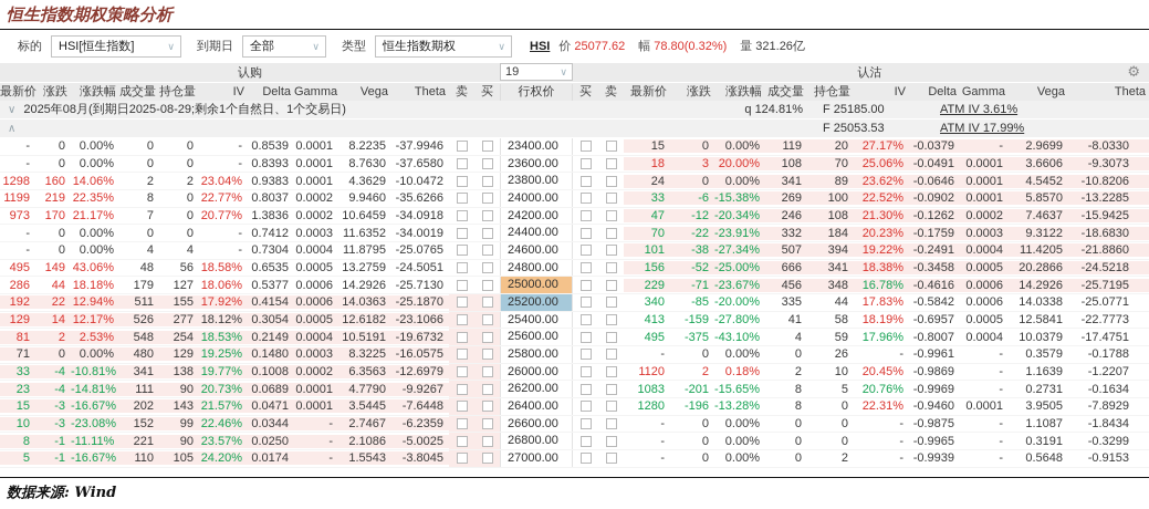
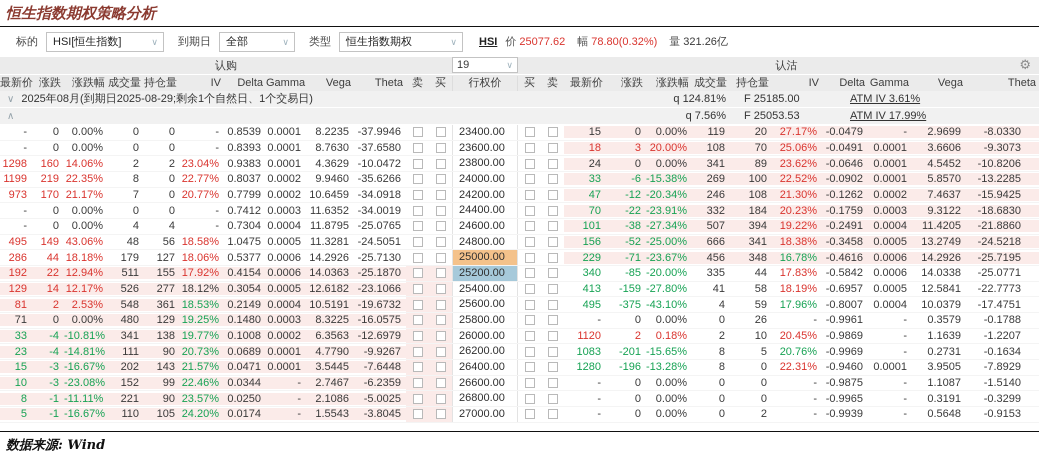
  恒生指数期权策略分析
  标的
  HSI[恒生指数]
  ∨
  到期日
  全部
  ∨
  类型
  恒生指数期权
  ∨
  HSI
  价
  25077.62
  幅
  78.80(0.32%)
  量
  321.26亿
  认购
  19
  ∨
  认沽
  ⚙
  最新价
  涨跌
  涨跌幅
  成交量
  持仓量
  IV
  Delta
  Gamma
  Vega
  Theta
  卖
  买
  行权价
  买
  卖
  最新价
  涨跌
  涨跌幅
  成交量
  持仓量
  IV
  Delta
  Gamma
  Vega
  Theta
  ∨
  2025年08月(到期日2025-08-29;剩余1个自然日、1个交易日)
  q 124.81%
  F 25185.00
  ATM IV 3.61%
  ∧
+ q 7.56%
  F 25053.53
  ATM IV 17.99%
  -
  0
  0.00%
  0
  0
  -
  0.8539
  0.0001
  8.2235
  -37.9946
  23400.00
  15
  0
  0.00%
  119
  20
  27.17%
- -0.0379
+ -0.0479
  -
  2.9699
  -8.0330
  -
  0
  0.00%
  0
  0
  -
  0.8393
  0.0001
  8.7630
  -37.6580
  23600.00
  18
  3
  20.00%
  108
  70
  25.06%
  -0.0491
  0.0001
  3.6606
  -9.3073
  1298
  160
  14.06%
  2
  2
  23.04%
  0.9383
  0.0001
  4.3629
  -10.0472
  23800.00
  24
  0
  0.00%
  341
  89
  23.62%
  -0.0646
  0.0001
  4.5452
  -10.8206
  1199
  219
  22.35%
  8
  0
  22.77%
  0.8037
  0.0002
  9.9460
  -35.6266
  24000.00
  33
  -6
  -15.38%
  269
  100
  22.52%
  -0.0902
  0.0001
  5.8570
  -13.2285
  973
  170
  21.17%
  7
  0
  20.77%
- 1.3836
+ 0.7799
  0.0002
  10.6459
  -34.0918
  24200.00
  47
  -12
  -20.34%
  246
  108
  21.30%
  -0.1262
  0.0002
  7.4637
  -15.9425
  -
  0
  0.00%
  0
  0
  -
  0.7412
  0.0003
  11.6352
  -34.0019
  24400.00
  70
  -22
  -23.91%
  332
  184
  20.23%
  -0.1759
  0.0003
  9.3122
  -18.6830
  -
  0
  0.00%
  4
  4
  -
  0.7304
  0.0004
  11.8795
  -25.0765
  24600.00
  101
  -38
  -27.34%
  507
  394
  19.22%
  -0.2491
  0.0004
  11.4205
  -21.8860
  495
  149
  43.06%
  48
  56
  18.58%
- 0.6535
+ 1.0475
  0.0005
- 13.2759
+ 11.3281
  -24.5051
  24800.00
  156
  -52
  -25.00%
  666
  341
  18.38%
  -0.3458
  0.0005
- 20.2866
+ 13.2749
  -24.5218
  286
  44
  18.18%
  179
  127
  18.06%
  0.5377
  0.0006
  14.2926
  -25.7130
  25000.00
  229
  -71
  -23.67%
  456
  348
  16.78%
  -0.4616
  0.0006
  14.2926
  -25.7195
  192
  22
  12.94%
  511
  155
  17.92%
  0.4154
  0.0006
  14.0363
  -25.1870
  25200.00
  340
  -85
  -20.00%
  335
  44
  17.83%
  -0.5842
  0.0006
  14.0338
  -25.0771
  129
  14
  12.17%
  526
  277
  18.12%
  0.3054
  0.0005
  12.6182
  -23.1066
  25400.00
  413
  -159
  -27.80%
  41
  58
  18.19%
  -0.6957
  0.0005
  12.5841
  -22.7773
  81
  2
  2.53%
  548
- 254
+ 361
  18.53%
  0.2149
  0.0004
  10.5191
  -19.6732
  25600.00
  495
  -375
  -43.10%
  4
  59
  17.96%
  -0.8007
  0.0004
  10.0379
  -17.4751
  71
  0
  0.00%
  480
  129
  19.25%
  0.1480
  0.0003
  8.3225
  -16.0575
  25800.00
  -
  0
  0.00%
  0
  26
  -
  -0.9961
  -
  0.3579
  -0.1788
  33
  -4
  -10.81%
  341
  138
  19.77%
  0.1008
  0.0002
  6.3563
  -12.6979
  26000.00
  1120
  2
  0.18%
  2
  10
  20.45%
  -0.9869
  -
  1.1639
  -1.2207
  23
  -4
  -14.81%
  111
  90
  20.73%
  0.0689
  0.0001
  4.7790
  -9.9267
  26200.00
  1083
  -201
  -15.65%
  8
  5
  20.76%
  -0.9969
  -
  0.2731
  -0.1634
  15
  -3
  -16.67%
  202
  143
  21.57%
  0.0471
  0.0001
  3.5445
  -7.6448
  26400.00
  1280
  -196
  -13.28%
  8
  0
  22.31%
  -0.9460
  0.0001
  3.9505
  -7.8929
  10
  -3
  -23.08%
  152
  99
  22.46%
  0.0344
  -
  2.7467
  -6.2359
  26600.00
  -
  0
  0.00%
  0
  0
  -
  -0.9875
  -
  1.1087
- -1.8434
+ -1.5140
  8
  -1
  -11.11%
  221
  90
  23.57%
  0.0250
  -
  2.1086
  -5.0025
  26800.00
  -
  0
  0.00%
  0
  0
  -
  -0.9965
  -
  0.3191
  -0.3299
  5
  -1
  -16.67%
  110
  105
  24.20%
  0.0174
  -
  1.5543
  -3.8045
  27000.00
  -
  0
  0.00%
  0
  2
  -
  -0.9939
  -
  0.5648
  -0.9153
  数据来源: Wind
